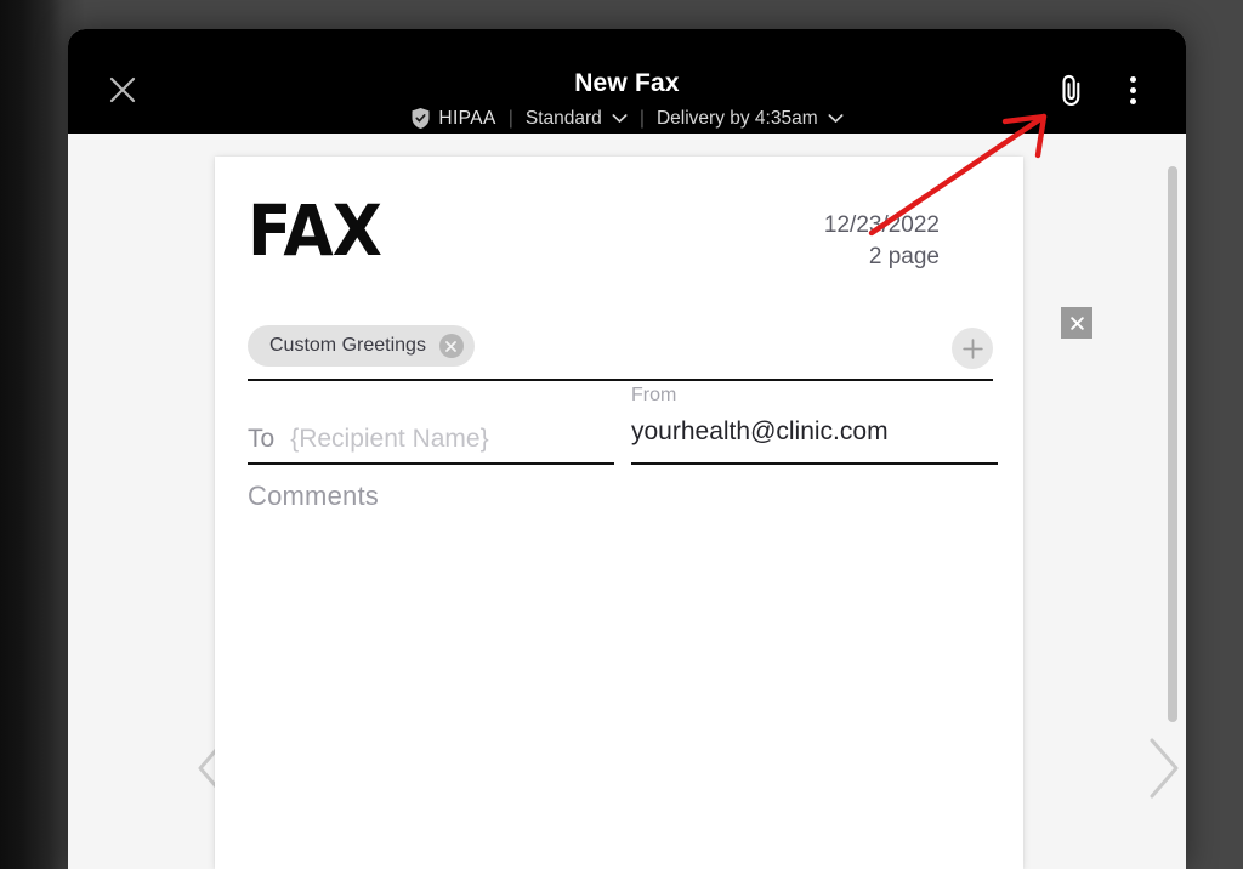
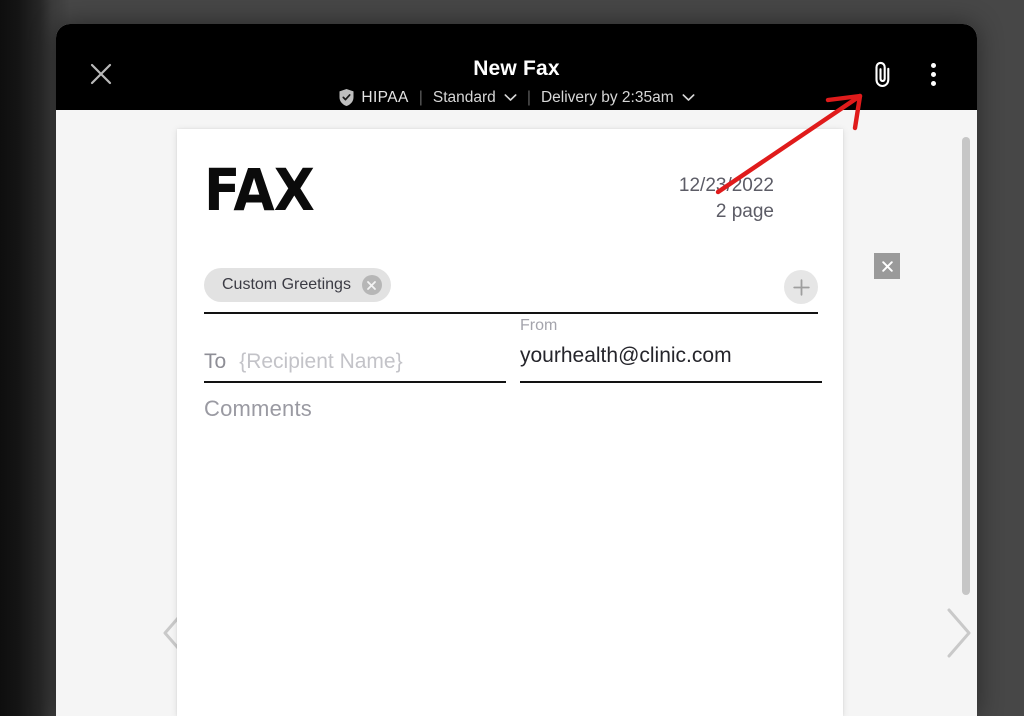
  New Fax
  HIPAA
  |
  Standard
  |
- Delivery by 4:35am
+ Delivery by 2:35am
  FAX
  12/232022
  2 page
  Custom Greetings
  To
  {Recipient Name}
  From
  yourhealth@clinic.com
  Comments
